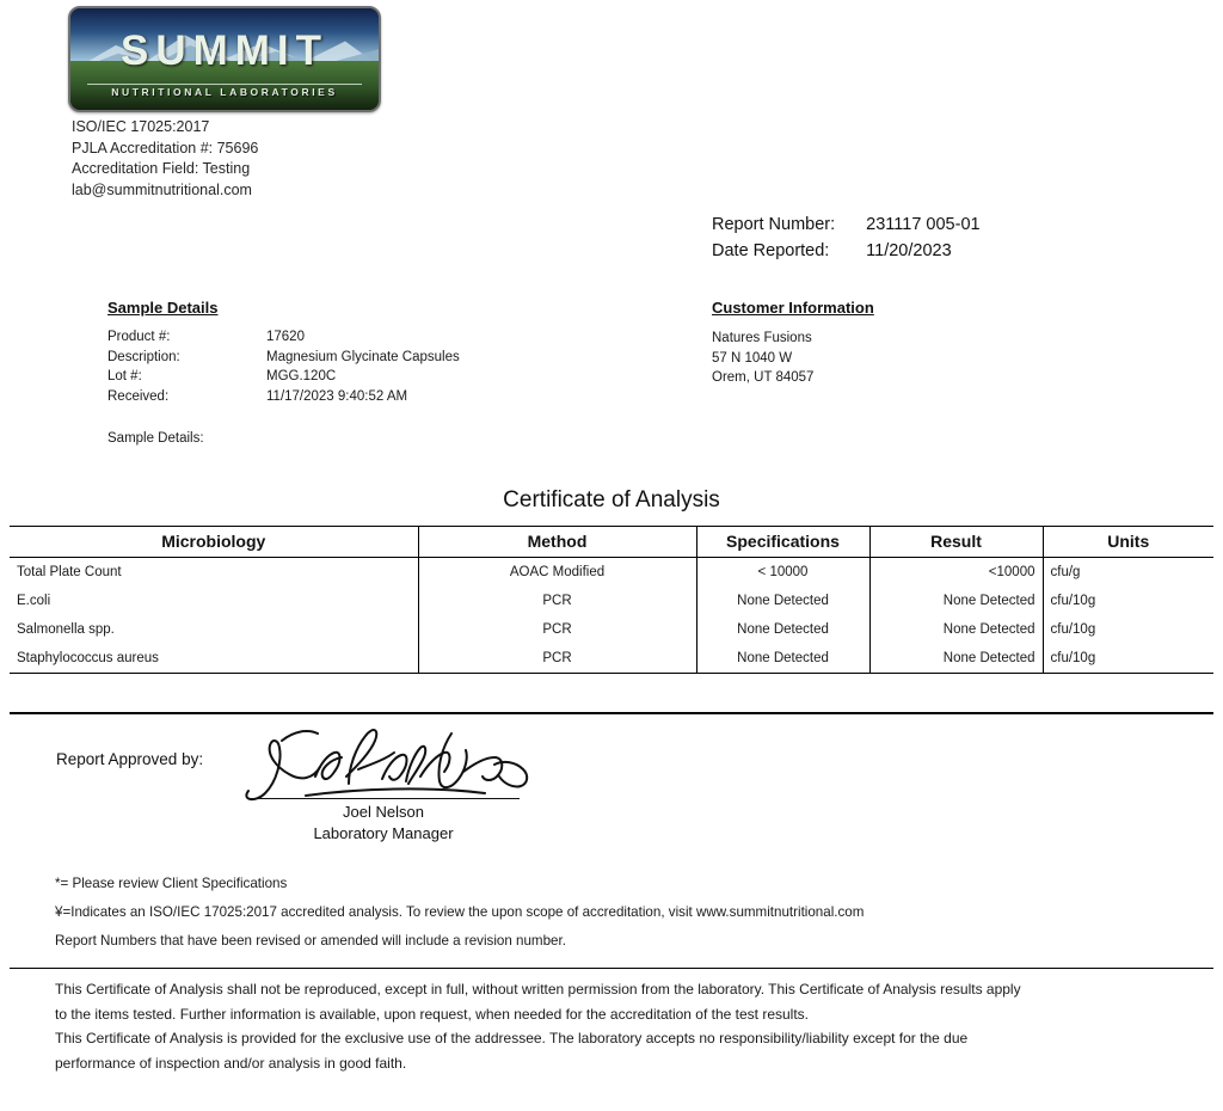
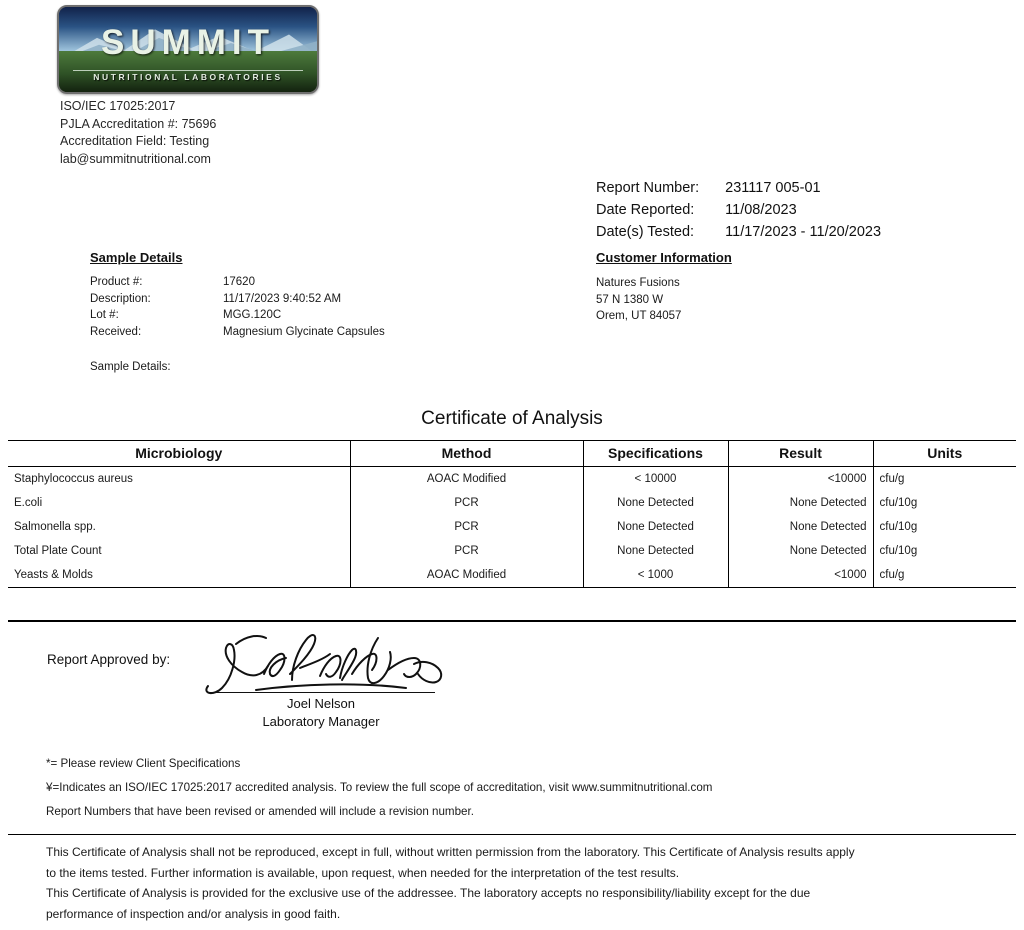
  SUMMIT
  NUTRITIONAL LABORATORIES
  ISO/IEC 17025:2017
  PJLA Accreditation #: 75696
  Accreditation Field: Testing
  lab@summitnutritional.com
  Report Number:	231117 005-01
- Date Reported:	11/20/2023
+ Date Reported:	11/08/2023
+ Date(s) Tested:	11/17/2023 - 11/20/2023
  Sample Details
  Product #:	17620
- Description:	Magnesium Glycinate Capsules
+ Description:	11/17/2023 9:40:52 AM
  Lot #:	MGG.120C
- Received:	11/17/2023 9:40:52 AM
+ Received:	Magnesium Glycinate Capsules
  Sample Details:
  Customer Information
  Natures Fusions
- 57 N 1040 W
+ 57 N 1380 W
  Orem, UT 84057
  Certificate of Analysis
  Microbiology	Method	Specifications	Result	Units
- Total Plate Count	AOAC Modified	< 10000	<10000	cfu/g
+ Staphylococcus aureus	AOAC Modified	< 10000	<10000	cfu/g
  E.coli	PCR	None Detected	None Detected	cfu/10g
  Salmonella spp.	PCR	None Detected	None Detected	cfu/10g
- Staphylococcus aureus	PCR	None Detected	None Detected	cfu/10g
+ Total Plate Count	PCR	None Detected	None Detected	cfu/10g
+ Yeasts & Molds	AOAC Modified	< 1000	<1000	cfu/g
  Report Approved by:
  Joel Nelson
  Laboratory Manager
  *= Please review Client Specifications
- ¥=Indicates an ISO/IEC 17025:2017 accredited analysis. To review the upon scope of accreditation, visit www.summitnutritional.com
+ ¥=Indicates an ISO/IEC 17025:2017 accredited analysis. To review the full scope of accreditation, visit www.summitnutritional.com
  Report Numbers that have been revised or amended will include a revision number.
  This Certificate of Analysis shall not be reproduced, except in full, without written permission from the laboratory. This Certificate of Analysis results apply
- to the items tested. Further information is available, upon request, when needed for the accreditation of the test results.
+ to the items tested. Further information is available, upon request, when needed for the interpretation of the test results.
  This Certificate of Analysis is provided for the exclusive use of the addressee. The laboratory accepts no responsibility/liability except for the due
  performance of inspection and/or analysis in good faith.
